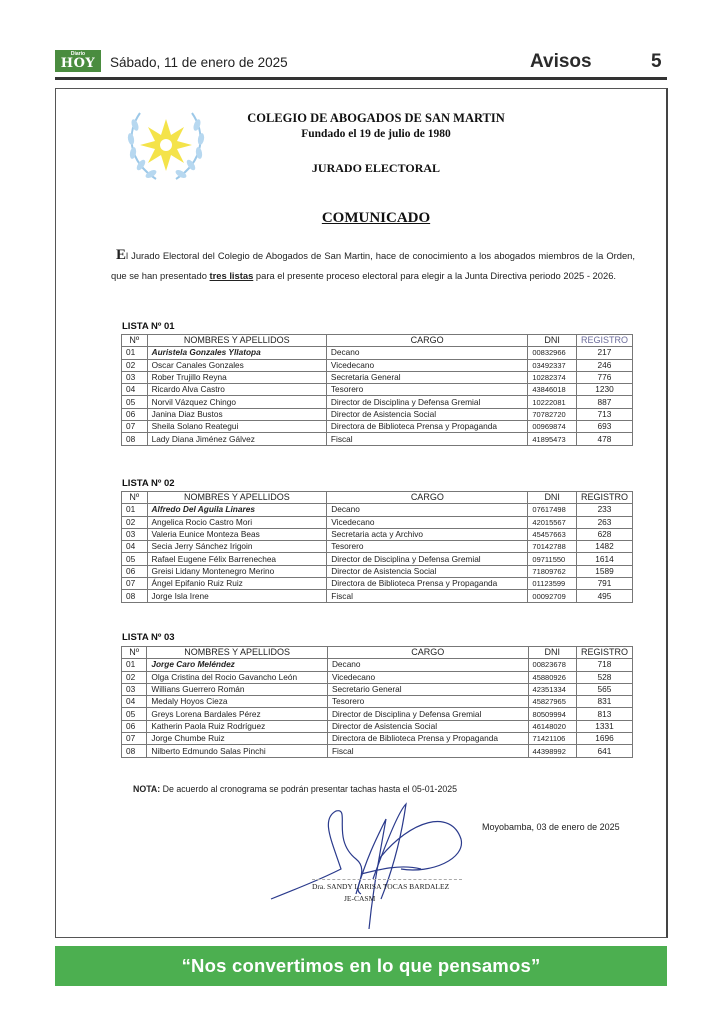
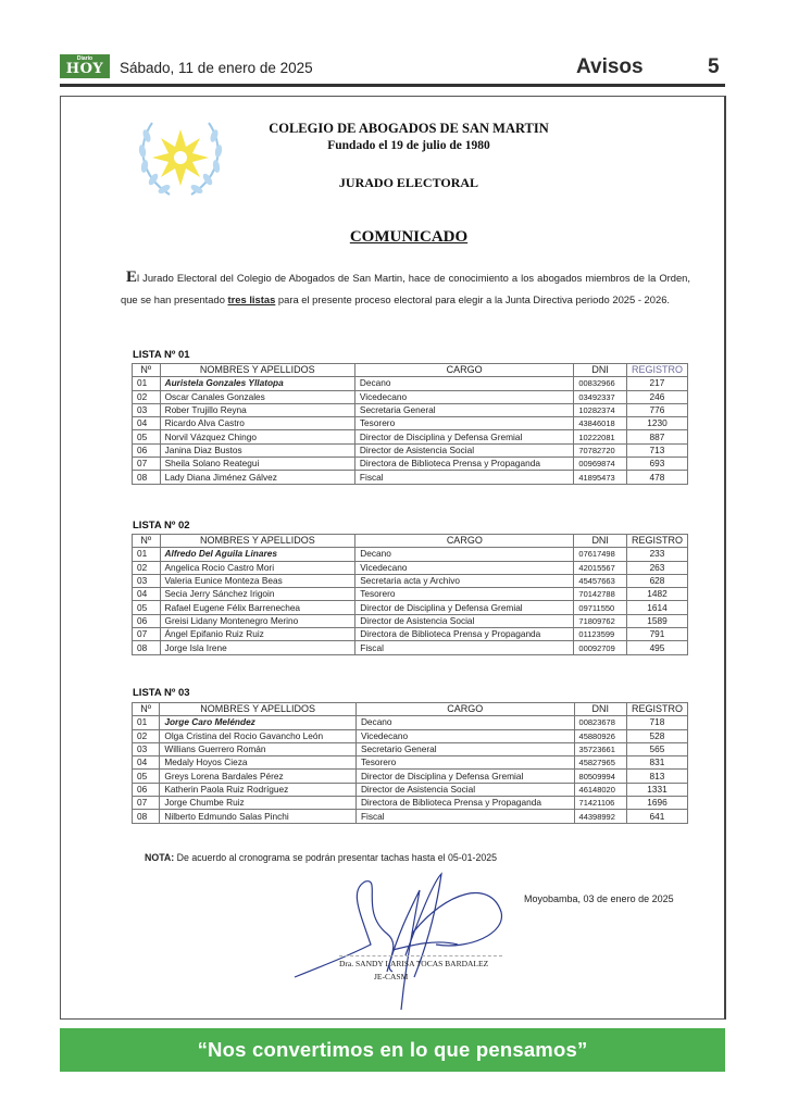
  HOY
  Sábado, 11 de enero de 2025
  Avisos
  5
  COLEGIO DE ABOGADOS DE SAN MARTIN
  Fundado el 19 de julio de 1980
  JURADO ELECTORAL
  COMUNICADO
  El Jurado Electoral del Colegio de Abogados de San Martin, hace de conocimiento a los abogados miembros de la Orden, que se han presentado tres listas para el presente proceso electoral para elegir a la Junta Directiva periodo 2025 - 2026.
  LISTA Nº 01
  Nº	NOMBRES Y APELLIDOS	CARGO	DNI	REGISTRO
  01	Auristela Gonzales Yllatopa	Decano	00832966	217
  02	Oscar Canales Gonzales	Vicedecano	03492337	246
  03	Rober Trujillo Reyna	Secretaria General	10282374	776
  04	Ricardo Alva Castro	Tesorero	43846018	1230
  05	Norvil Vázquez Chingo	Director de Disciplina y Defensa Gremial	10222081	887
  06	Janina Diaz Bustos	Director de Asistencia Social	70782720	713
  07	Sheila Solano Reategui	Directora de Biblioteca Prensa y Propaganda	00969874	693
  08	Lady Diana Jiménez Gálvez	Fiscal	41895473	478
  LISTA Nº 02
  Nº	NOMBRES Y APELLIDOS	CARGO	DNI	REGISTRO
  01	Alfredo Del Aguila Linares	Decano	07617498	233
  02	Angelica Rocio Castro Mori	Vicedecano	42015567	263
  03	Valeria Eunice Monteza Beas	Secretaria acta y Archivo	45457663	628
  04	Secia Jerry Sánchez Irigoin	Tesorero	70142788	1482
  05	Rafael Eugene Félix Barrenechea	Director de Disciplina y Defensa Gremial	09711550	1614
  06	Greisi Lidany Montenegro Merino	Director de Asistencia Social	71809762	1589
  07	Ángel Epifanio Ruiz Ruiz	Directora de Biblioteca Prensa y Propaganda	01123599	791
  08	Jorge Isla Irene	Fiscal	00092709	495
  LISTA Nº 03
  Nº	NOMBRES Y APELLIDOS	CARGO	DNI	REGISTRO
  01	Jorge Caro Meléndez	Decano	00823678	718
  02	Olga Cristina del Rocio Gavancho León	Vicedecano	45880926	528
- 03	Willians Guerrero Román	Secretario General	42351334	565
+ 03	Willians Guerrero Román	Secretario General	35723661	565
  04	Medaly Hoyos Cieza	Tesorero	45827965	831
  05	Greys Lorena Bardales Pérez	Director de Disciplina y Defensa Gremial	80509994	813
  06	Katherin Paola Ruiz Rodríguez	Director de Asistencia Social	46148020	1331
  07	Jorge Chumbe Ruiz	Directora de Biblioteca Prensa y Propaganda	71421106	1696
  08	Nilberto Edmundo Salas Pinchi	Fiscal	44398992	641
  NOTA: De acuerdo al cronograma se podrán presentar tachas hasta el 05-01-2025
  Moyobamba, 03 de enero de 2025
  Dra. SANDY LARISA TOCAS BARDALEZ
  JE-CASM
  “Nos convertimos en lo que pensamos”
